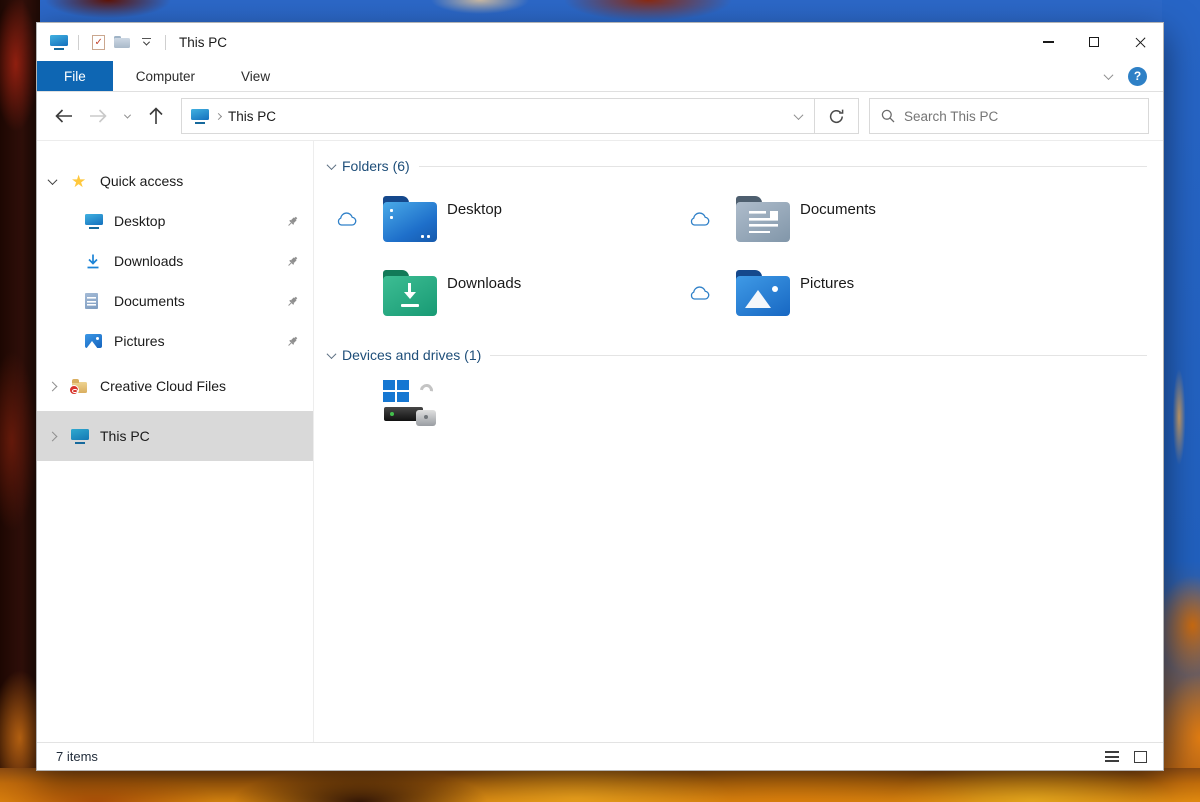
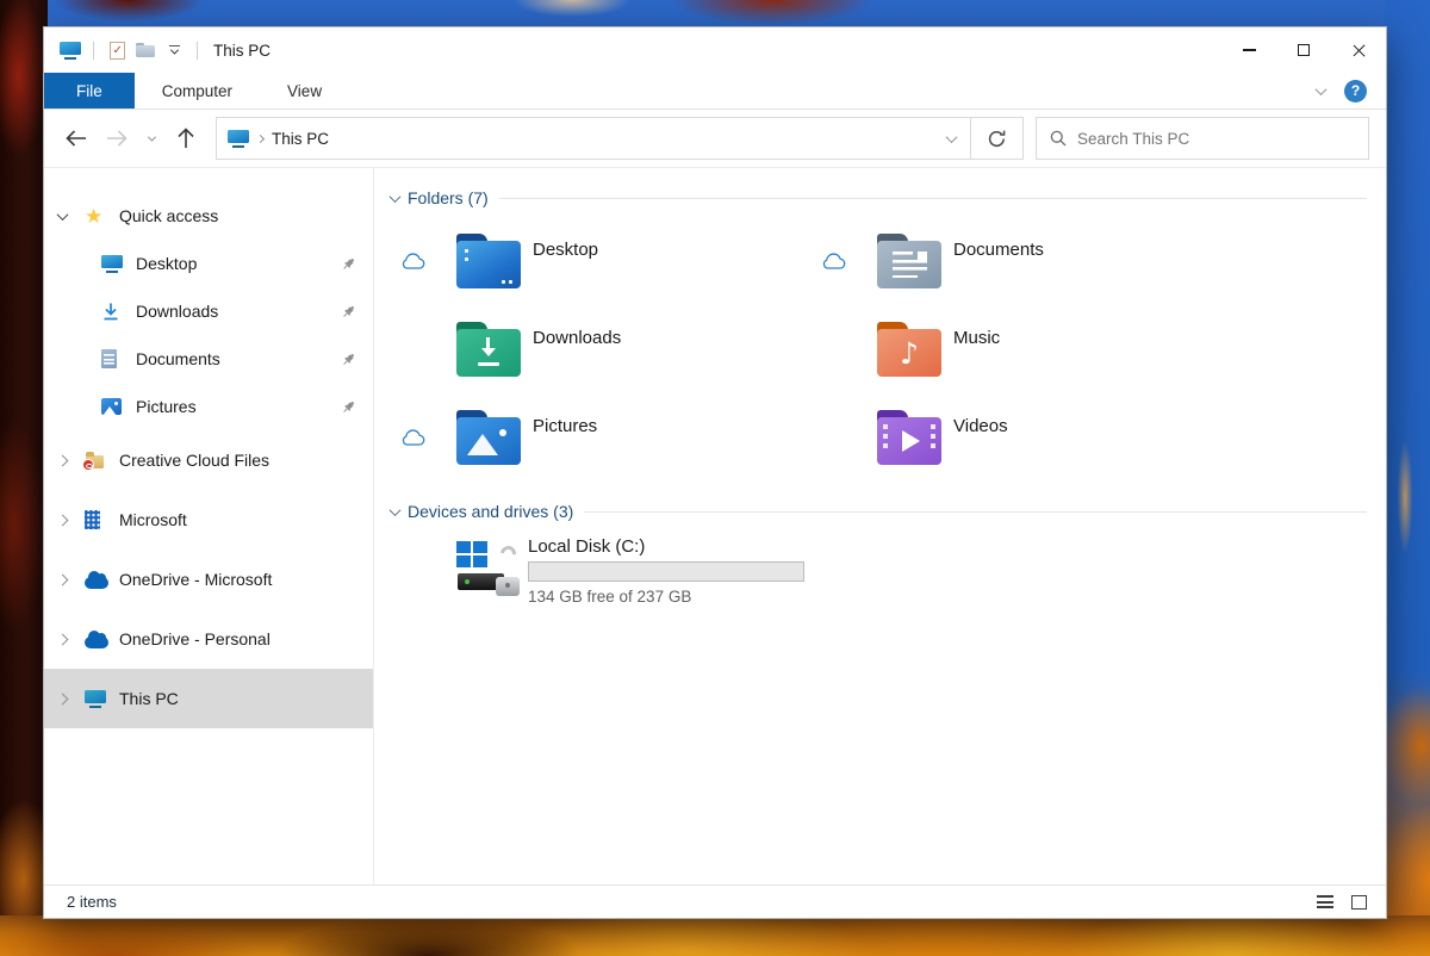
  This PC
  File
  Computer
  View
  This PC
  Search This PC
  ★
  Quick access
  Desktop
  Downloads
  Documents
  Pictures
  Creative Cloud Files
+ Microsoft
+ OneDrive - Microsoft
+ OneDrive - Personal
  This PC
- Folders (6)
+ Folders (7)
  Desktop
  Documents
  Downloads
+ Music
  Pictures
+ Videos
- Devices and drives (1)
+ Devices and drives (3)
+ Local Disk (C:)
+ 134 GB free of 237 GB
- 7 items
+ 2 items
